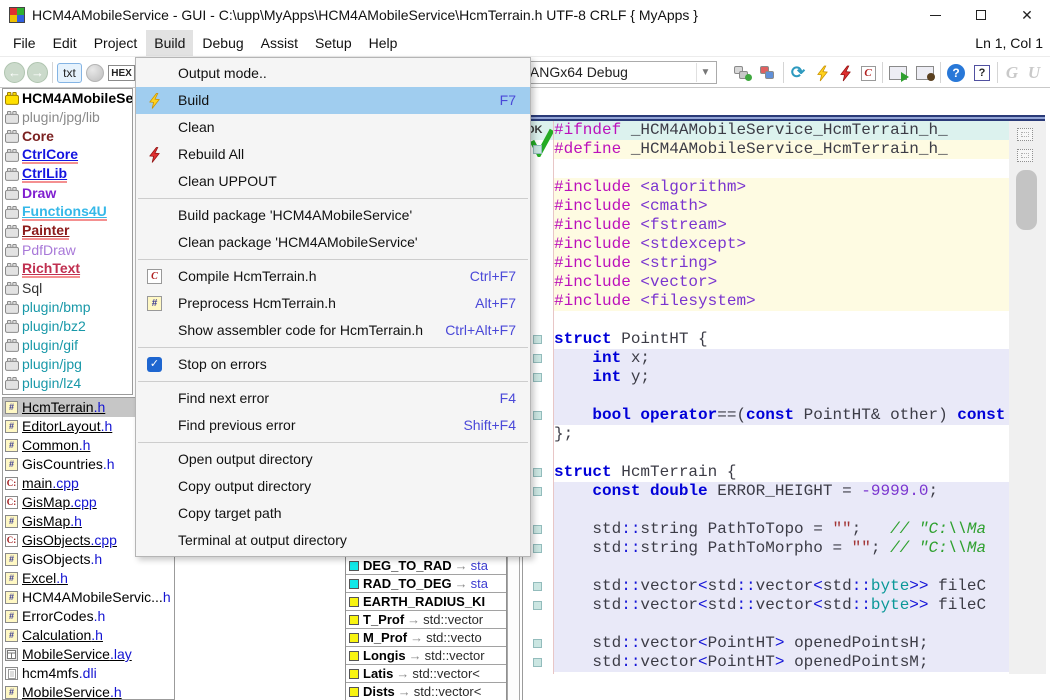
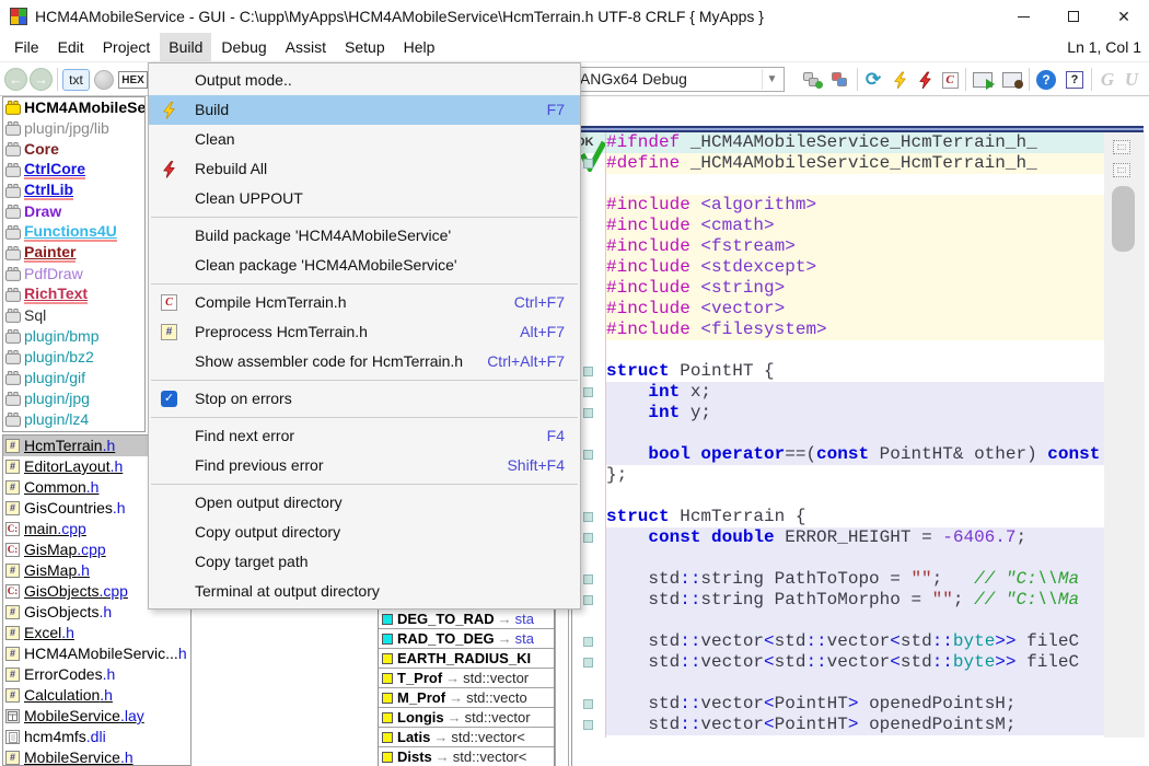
  HCM4AMobileService - GUI - C:\upp\MyApps\HCM4AMobileService\HcmTerrain.h UTF-8 CRLF { MyApps }
  ✕
  File Edit Project Build Debug Assist Setup Help
  Ln 1, Col 1
  ←
  →
  txt
  HEX
  ANGx64 Debug
  ▼
  ⟳
  C
  ?
  ?
  G
  U
  HCM4AMobileSe
  plugin/jpg/lib
  Core
  CtrlCore
  CtrlLib
  Draw
  Functions4U
  Painter
  PdfDraw
  RichText
  Sql
  plugin/bmp
  plugin/bz2
  plugin/gif
  plugin/jpg
  plugin/lz4
  #
  HcmTerrain.h
  #
  EditorLayout.h
  #
  Common.h
  #
  GisCountries.h
  C:
  main.cpp
  C:
  GisMap.cpp
  #
  GisMap.h
  C:
  GisObjects.cpp
  #
  GisObjects.h
  #
  Excel.h
  #
  HCM4AMobileServic...h
  #
  ErrorCodes.h
  #
  Calculation.h
  MobileService.lay
  hcm4mfs.dli
  #
  MobileService.h
  DEG_TO_RAD
  →
  sta
  RAD_TO_DEG
  →
  sta
  EARTH_RADIUS_KI
  T_Prof
  →
  std::vector
  M_Prof
  →
  std::vecto
  Longis
  →
  std::vector
  Latis
  →
  std::vector<
  Dists
  →
  std::vector<
  #ifndef _HCM4AMobileService_HcmTerrain_h_
  #define _HCM4AMobileService_HcmTerrain_h_
  #include <algorithm>
  #include <cmath>
  #include <fstream>
  #include <stdexcept>
  #include <string>
  #include <vector>
  #include <filesystem>
  struct PointHT {
  int x;
  int y;
  bool operator==(const PointHT& other) const
  };
  struct HcmTerrain {
- const double ERROR_HEIGHT = -9999.0;
+ const double ERROR_HEIGHT = -6406.7;
  std::string PathToTopo = ""; // "C:\\Ma
  std::string PathToMorpho = ""; // "C:\\Ma
  std::vector<std::vector<std::byte>> fileC
  std::vector<std::vector<std::byte>> fileC
  std::vector<PointHT> openedPointsH;
  std::vector<PointHT> openedPointsM;
  Output mode..
  F7
  Build
  Clean
  Rebuild All
  Clean UPPOUT
  Build package 'HCM4AMobileService'
  Clean package 'HCM4AMobileService'
  C
  Ctrl+F7
  Compile HcmTerrain.h
  #
  Alt+F7
  Preprocess HcmTerrain.h
  Ctrl+Alt+F7
  Show assembler code for HcmTerrain.h
  ✓
  Stop on errors
  F4
  Find next error
  Shift+F4
  Find previous error
  Open output directory
  Copy output directory
  Copy target path
  Terminal at output directory
